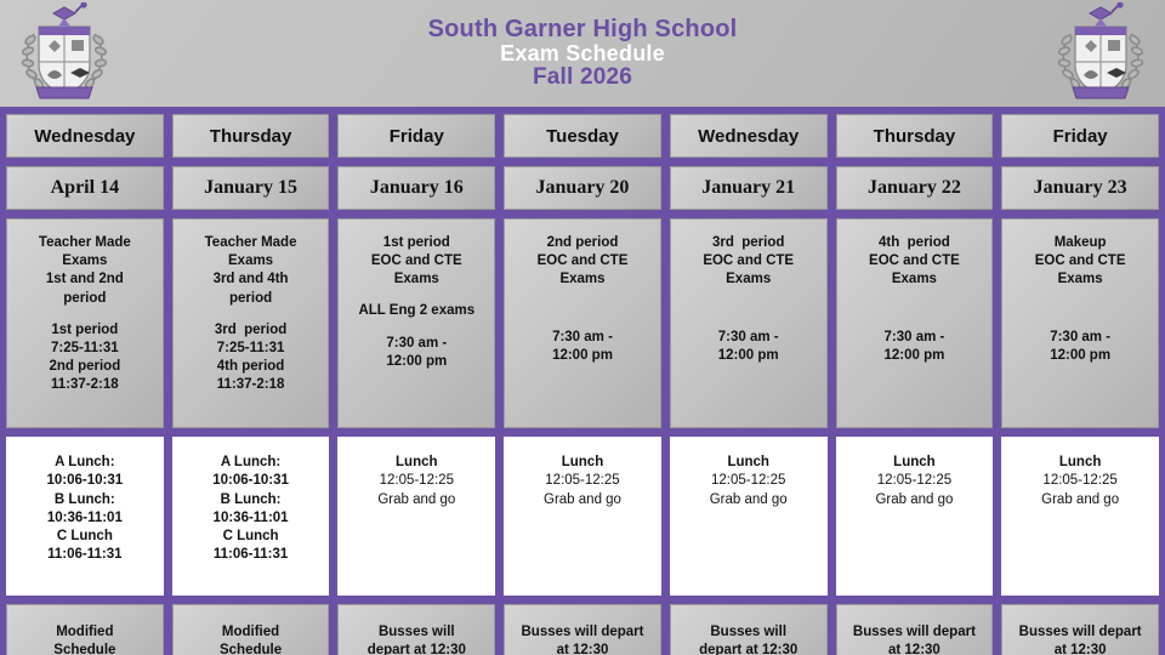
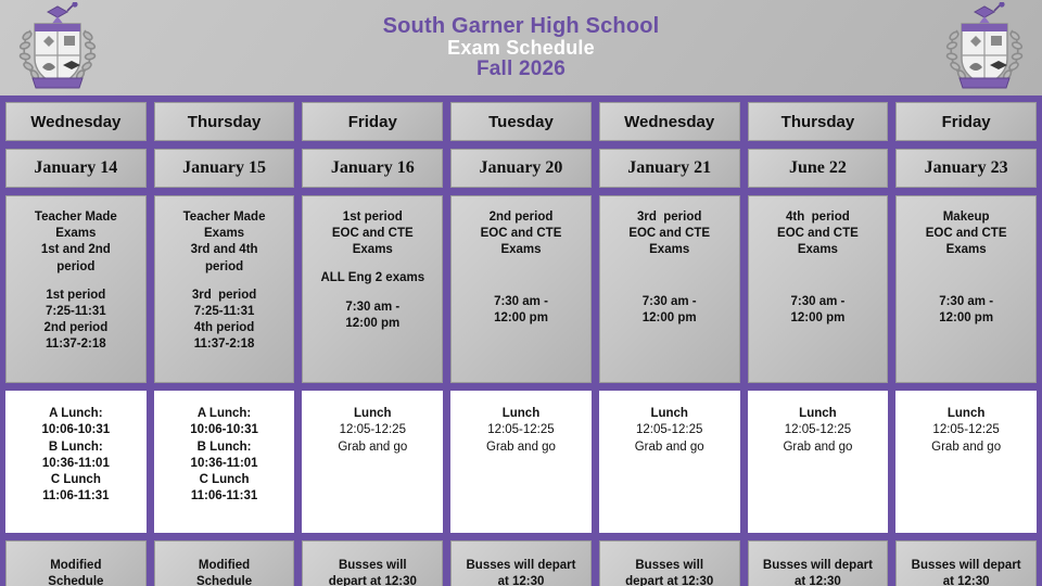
  South Garner High School
  Exam Schedule
  Fall 2026
  Wednesday
  Thursday
  Friday
  Tuesday
  Wednesday
  Thursday
  Friday
- April 14
+ January 14
  January 15
  January 16
  January 20
  January 21
- January 22
+ June 22
  January 23
  Teacher Made
  Exams
  1st and 2nd
  period
  1st period
  7:25-11:31
  2nd period
  11:37-2:18
  Teacher Made
  Exams
  3rd and 4th
  period
  3rd period
  7:25-11:31
  4th period
  11:37-2:18
  1st period
  EOC and CTE
  Exams
  ALL Eng 2 exams
  7:30 am -
  12:00 pm
  2nd period
  EOC and CTE
  Exams
  7:30 am -
  12:00 pm
  3rd period
  EOC and CTE
  Exams
  7:30 am -
  12:00 pm
  4th period
  EOC and CTE
  Exams
  7:30 am -
  12:00 pm
  Makeup
  EOC and CTE
  Exams
  7:30 am -
  12:00 pm
  A Lunch:
  10:06-10:31
  B Lunch:
  10:36-11:01
  C Lunch
  11:06-11:31
  A Lunch:
  10:06-10:31
  B Lunch:
  10:36-11:01
  C Lunch
  11:06-11:31
  Lunch
  12:05-12:25
  Grab and go
  Lunch
  12:05-12:25
  Grab and go
  Lunch
  12:05-12:25
  Grab and go
  Lunch
  12:05-12:25
  Grab and go
  Lunch
  12:05-12:25
  Grab and go
  Modified
  Schedule
  Modified
  Schedule
  Busses will
  depart at 12:30
  Busses will depart
  at 12:30
  Busses will
  depart at 12:30
  Busses will depart
  at 12:30
  Busses will depart
  at 12:30
